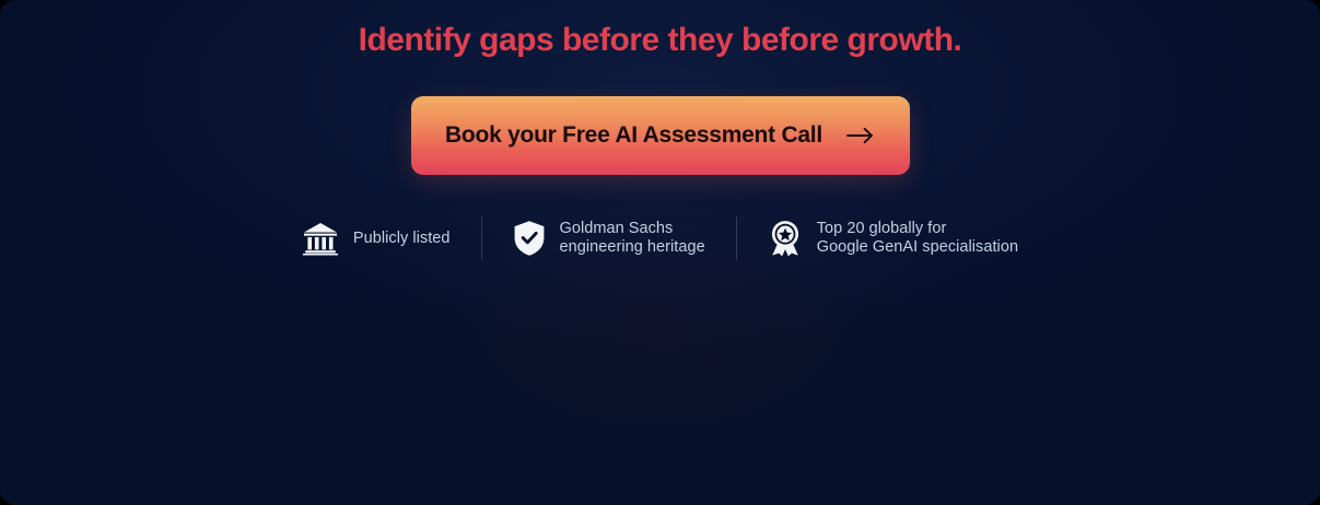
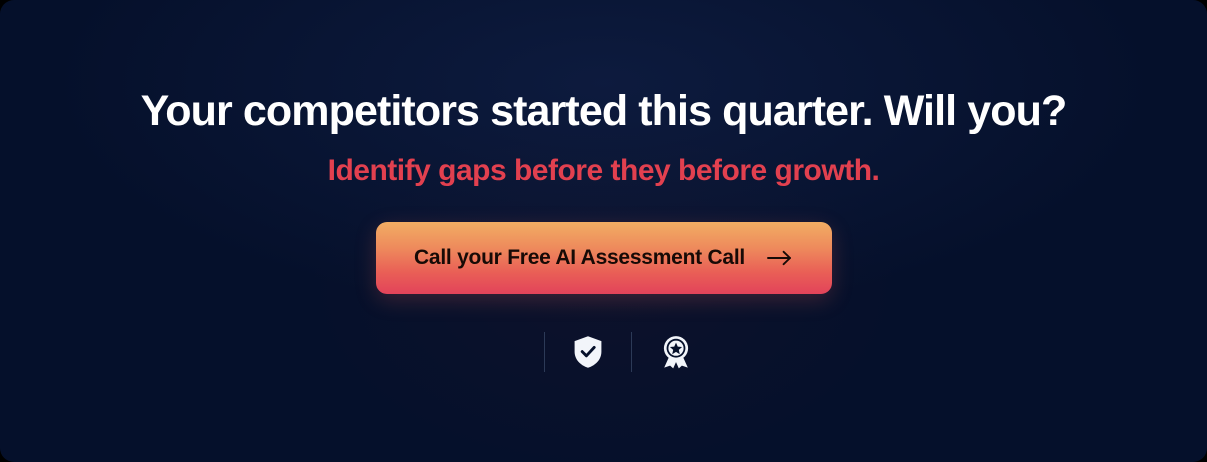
+ Your competitors started this quarter. Will you?
  Identify gaps before they before growth.
- Book your Free AI Assessment Call
+ Call your Free AI Assessment Call
- Publicly listed
- Goldman Sachs
- engineering heritage
- Top 20 globally for
- Google GenAI specialisation
